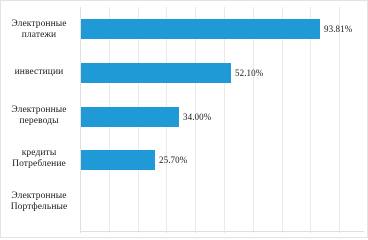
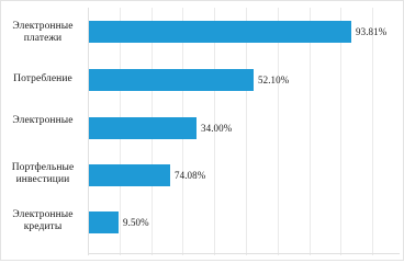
  Электронные
  платежи
- инвестиции
+ Потребление
  Электронные
- переводы
- кредиты
+ Портфельные
- Потребление
+ инвестиции
  Электронные
- Портфельные
+ кредиты
  93.81%
  52.10%
  34.00%
- 25.70%
+ 74.08%
+ 9.50%
